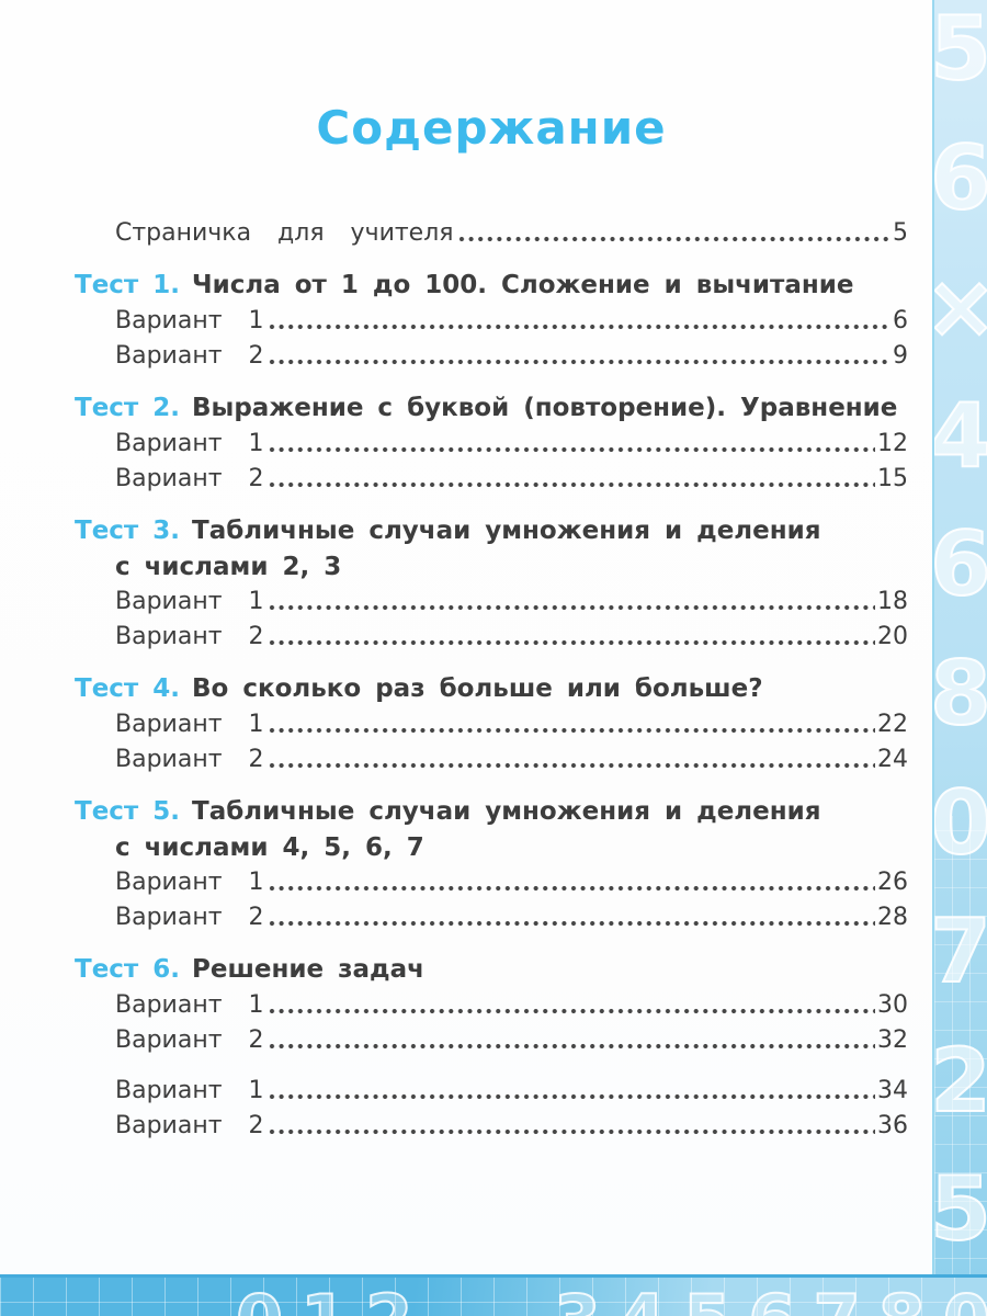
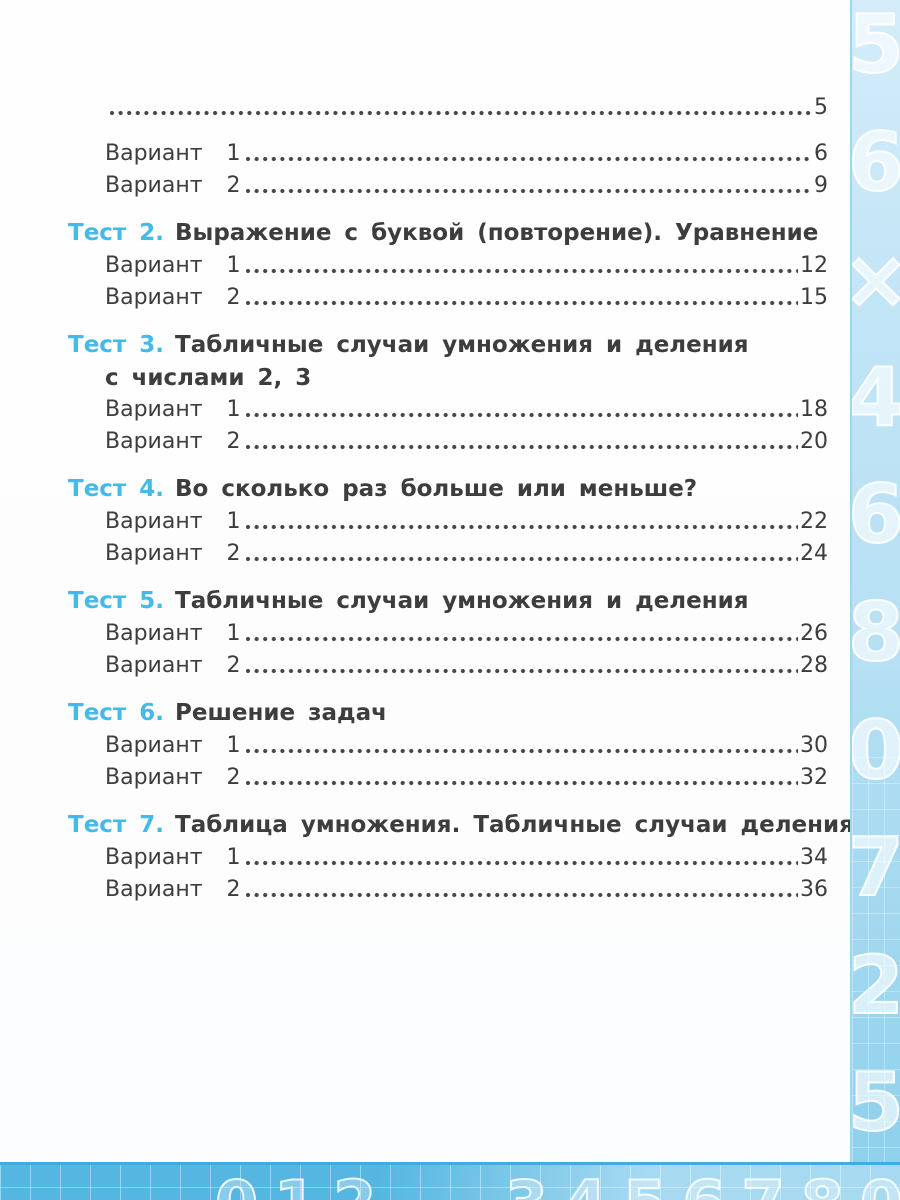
- Содержание
- Страничка для учителя
  5
- Тест 1. Числа от 1 до 100. Сложение и вычитание
  Вариант 1
  6
  Вариант 2
  9
  Тест 2. Выражение с буквой (повторение). Уравнение
  Вариант 1
  12
  Вариант 2
  15
  Тест 3. Табличные случаи умножения и деления
  с числами 2, 3
  Вариант 1
  18
  Вариант 2
  20
- Тест 4. Во сколько раз больше или больше?
+ Тест 4. Во сколько раз больше или меньше?
  Вариант 1
  22
  Вариант 2
  24
  Тест 5. Табличные случаи умножения и деления
- с числами 4, 5, 6, 7
  Вариант 1
  26
  Вариант 2
  28
  Тест 6. Решение задач
  Вариант 1
  30
  Вариант 2
  32
+ Тест 7. Таблица умножения. Табличные случаи деления
  Вариант 1
  34
  Вариант 2
  36
  5
  6
  ×
  4
  6
  8
